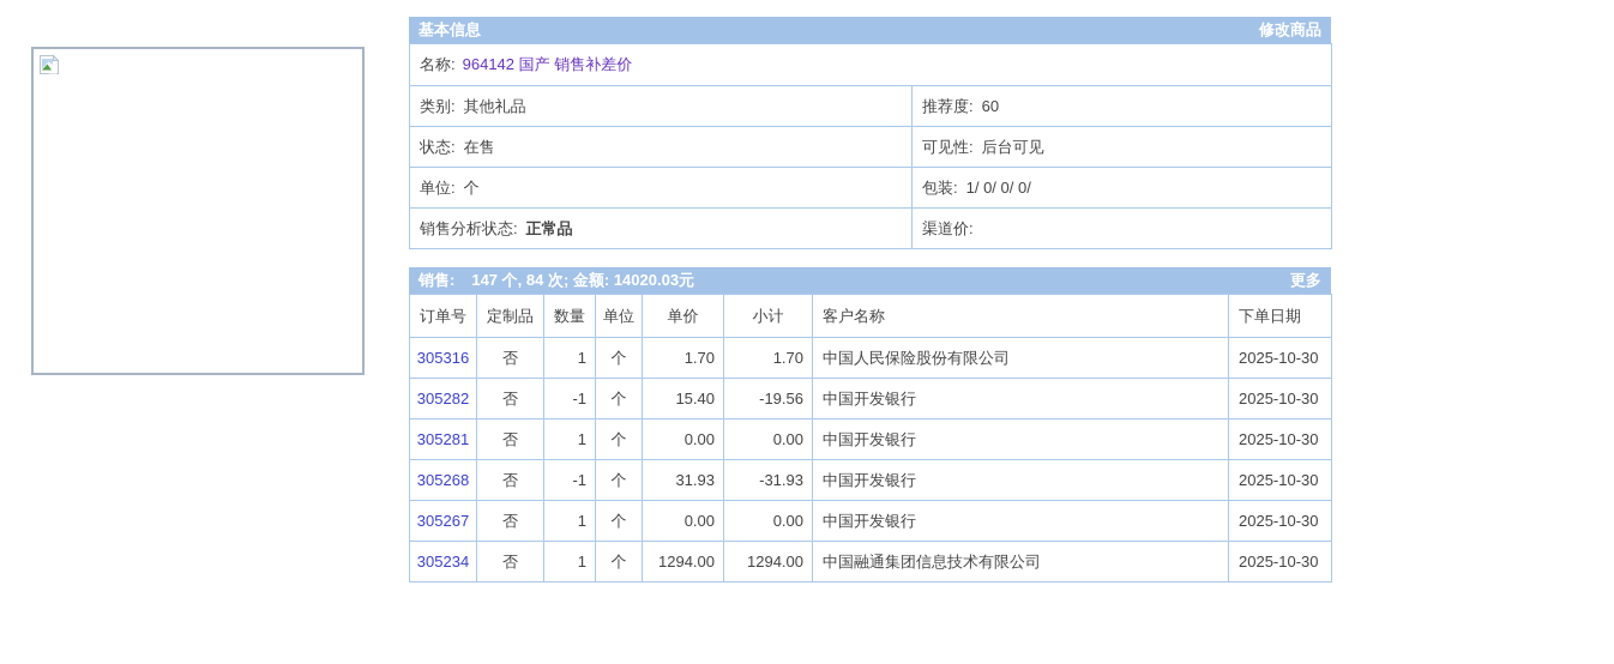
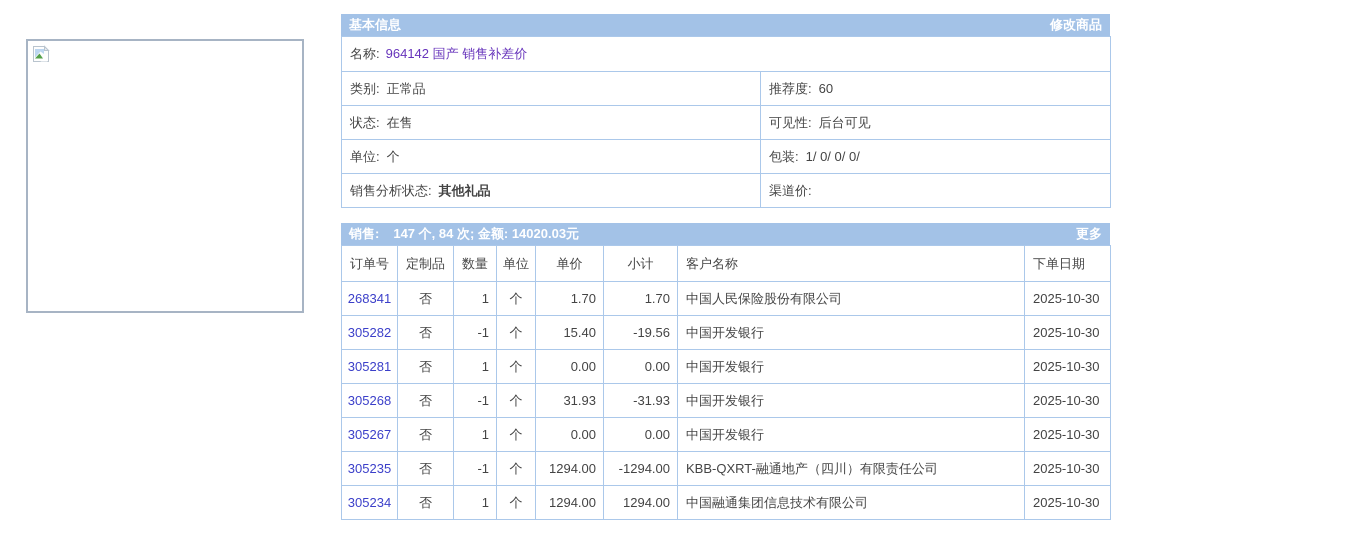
  基本信息
  修改商品
  名称: 964142 国产 销售补差价
- 类别: 其他礼品	推荐度: 60
+ 类别: 正常品	推荐度: 60
  状态: 在售	可见性: 后台可见
  单位: 个	包装: 1/ 0/ 0/ 0/
- 销售分析状态: 正常品	渠道价:
+ 销售分析状态: 其他礼品	渠道价:
  销售:
  147 个, 84 次; 金额: 14020.03元
  更多
  订单号	定制品	数量	单位	单价	小计	客户名称	下单日期
- 305316	否	1	个	1.70	1.70	中国人民保险股份有限公司	2025-10-30
+ 268341	否	1	个	1.70	1.70	中国人民保险股份有限公司	2025-10-30
  305282	否	-1	个	15.40	-19.56	中国开发银行	2025-10-30
  305281	否	1	个	0.00	0.00	中国开发银行	2025-10-30
  305268	否	-1	个	31.93	-31.93	中国开发银行	2025-10-30
  305267	否	1	个	0.00	0.00	中国开发银行	2025-10-30
+ 305235	否	-1	个	1294.00	-1294.00	KBB-QXRT-融通地产（四川）有限责任公司	2025-10-30
  305234	否	1	个	1294.00	1294.00	中国融通集团信息技术有限公司	2025-10-30
